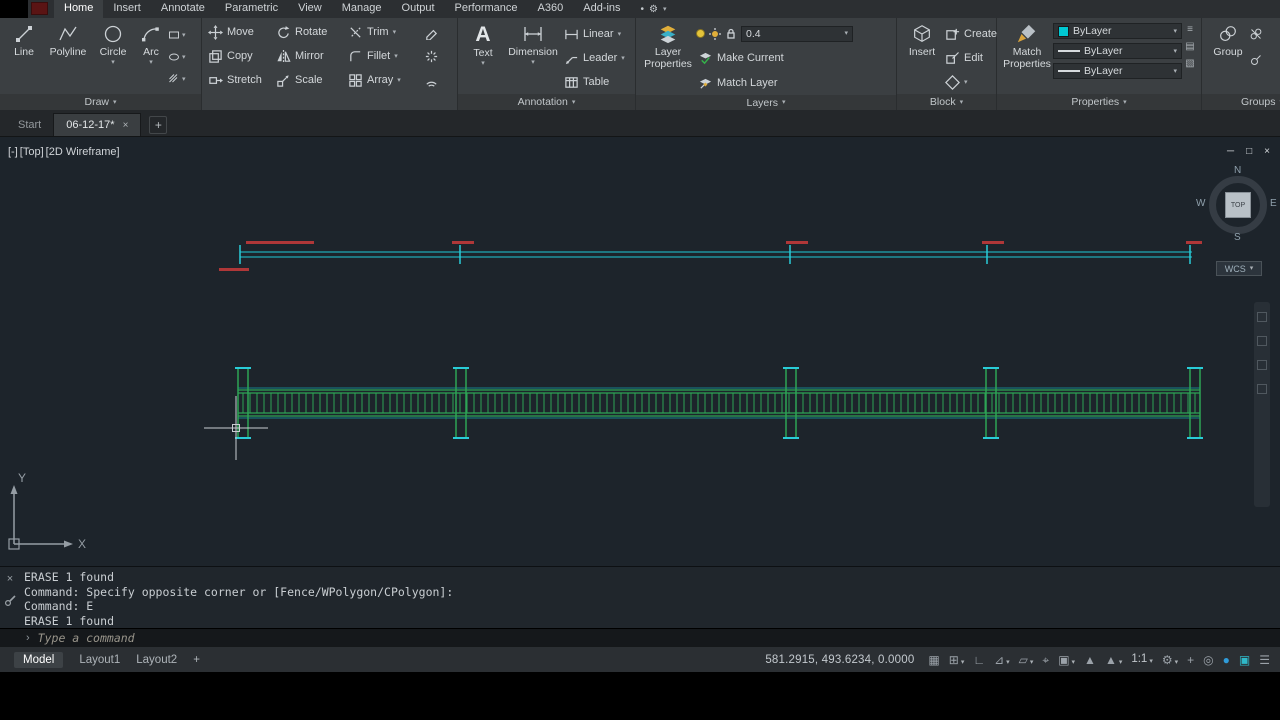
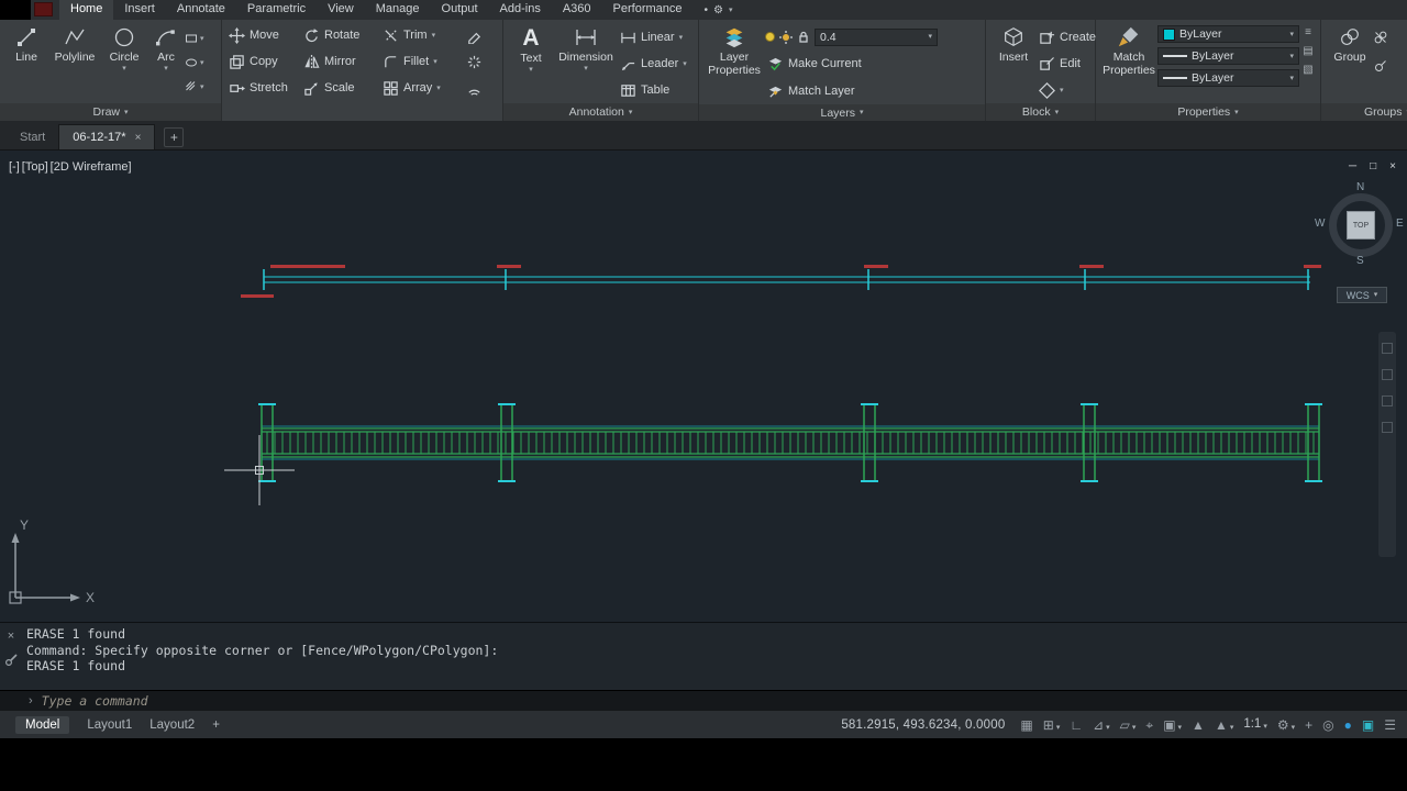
  Home
  Insert
  Annotate
  Parametric
  View
  Manage
  Output
- Performance
+ Add-ins
  A360
- Add-ins
+ Performance
  •
  ⚙
  Line
  Polyline
  Circle
  Arc
  Draw
  Move
  Rotate
  Trim
  Copy
  Mirror
  Fillet
  Stretch
  Scale
  Array
  A
  Text
  Dimension
  Linear
  Leader
  Table
  Annotation
  Layer
  Properties
  0.4
  Make Current
  Match Layer
  Layers
  Insert
  Create
  Edit
  Block
  Match
  Properties
  ByLayer
  ByLayer
  ByLayer
  ≡
  ▤
  ▧
  Properties
  Group
  Groups
  Start
  06-12-17*
  ×
  +
  [-]
  [Top]
  [2D Wireframe]
  ─
  □
  ×
  N
  W
  S
  E
  WCS
  X
  Y
  ×
  ERASE 1 found
  Command: Specify opposite corner or [Fence/WPolygon/CPolygon]:
- Command: E
  ERASE 1 found
  ›
  Type a command
  Model
  Layout1
  Layout2
  +
  581.2915, 493.6234, 0.0000
  ▦
  ⊞
  ∟
  ⊿
  ▱
  ⌖
  ▣
  ▲
  ▲
  1:1
  ⚙
  +
  ◎
  ●
  ▣
  ☰
